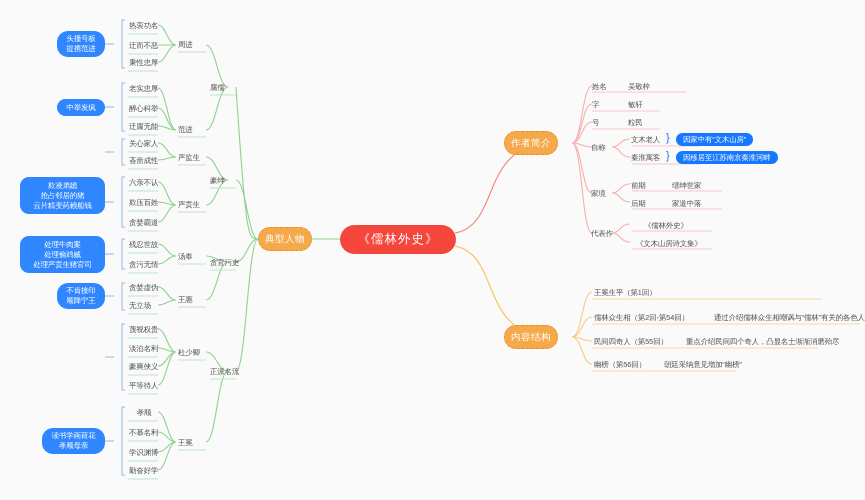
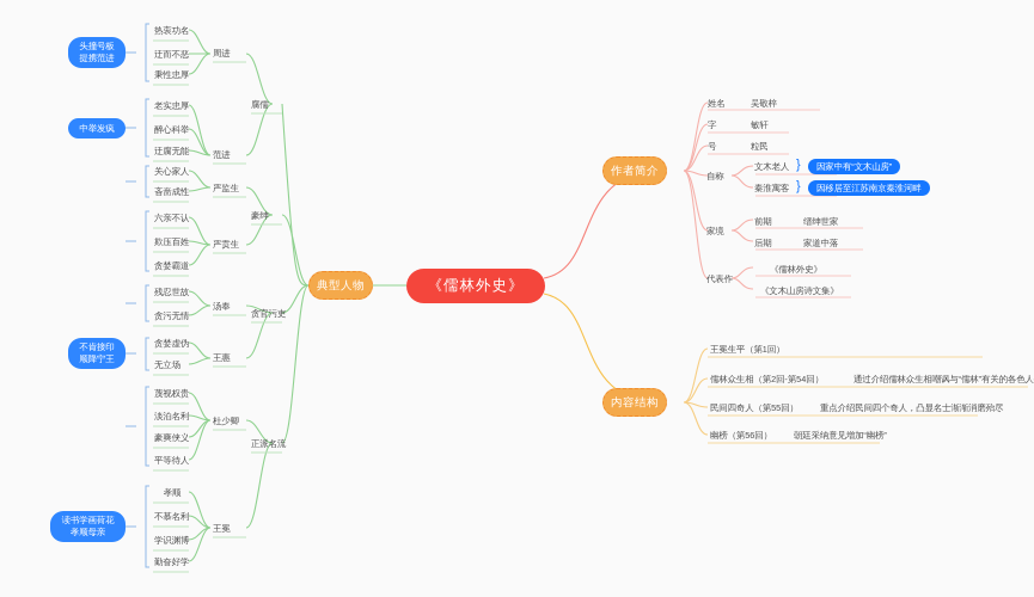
  《儒林外史》
  典型人物
  作者简介
  内容结构
  腐儒
  豪绅
  贪官污吏
  正派名流
  周进
  范进
  严监生
  严贡生
  汤奉
  王惠
  杜少卿
  王冕
  热衷功名
  迂而不恶
  秉性忠厚
  老实忠厚
  醉心科举
  迂腐无能
  关心家人
  吝啬成性
  六亲不认
  欺压百姓
  贪婪霸道
  残忍世故
  贪污无情
  贪婪虚伪
  无立场
  蔑视权贵
  淡泊名利
  豪爽侠义
  平等待人
  孝顺
  不慕名利
  学识渊博
  勤奋好学
  头撞号板
  提携范进
  中举发疯
- 欺凌弟媳
- 抢占邻居的猪
- 云片糕变药赖船钱
- 处理牛肉案
- 处理偷鸡贼
- 处理严贡生猪官司
  不肯接印
  顺降宁王
  读书学画荷花
  孝顺母亲
  姓名
  吴敬梓
  字
  敏轩
  号
  粒民
  自称
  文木老人
  秦淮寓客
  }
  }
  因家中有“文木山房”
  因移居至江苏南京秦淮河畔
  家境
  前期
  缙绅世家
  后期
  家道中落
  代表作
  《儒林外史》
  《文木山房诗文集》
  王冕生平（第1回）
  儒林众生相（第2回-第54回）
  通过介绍儒林众生相嘲讽与“儒林”有关的各色人
  民间四奇人（第55回）
  重点介绍民间四个奇人，凸显名士渐渐消磨殆尽
  幽榜（第56回）
  朝廷采纳意见增加“幽榜”
